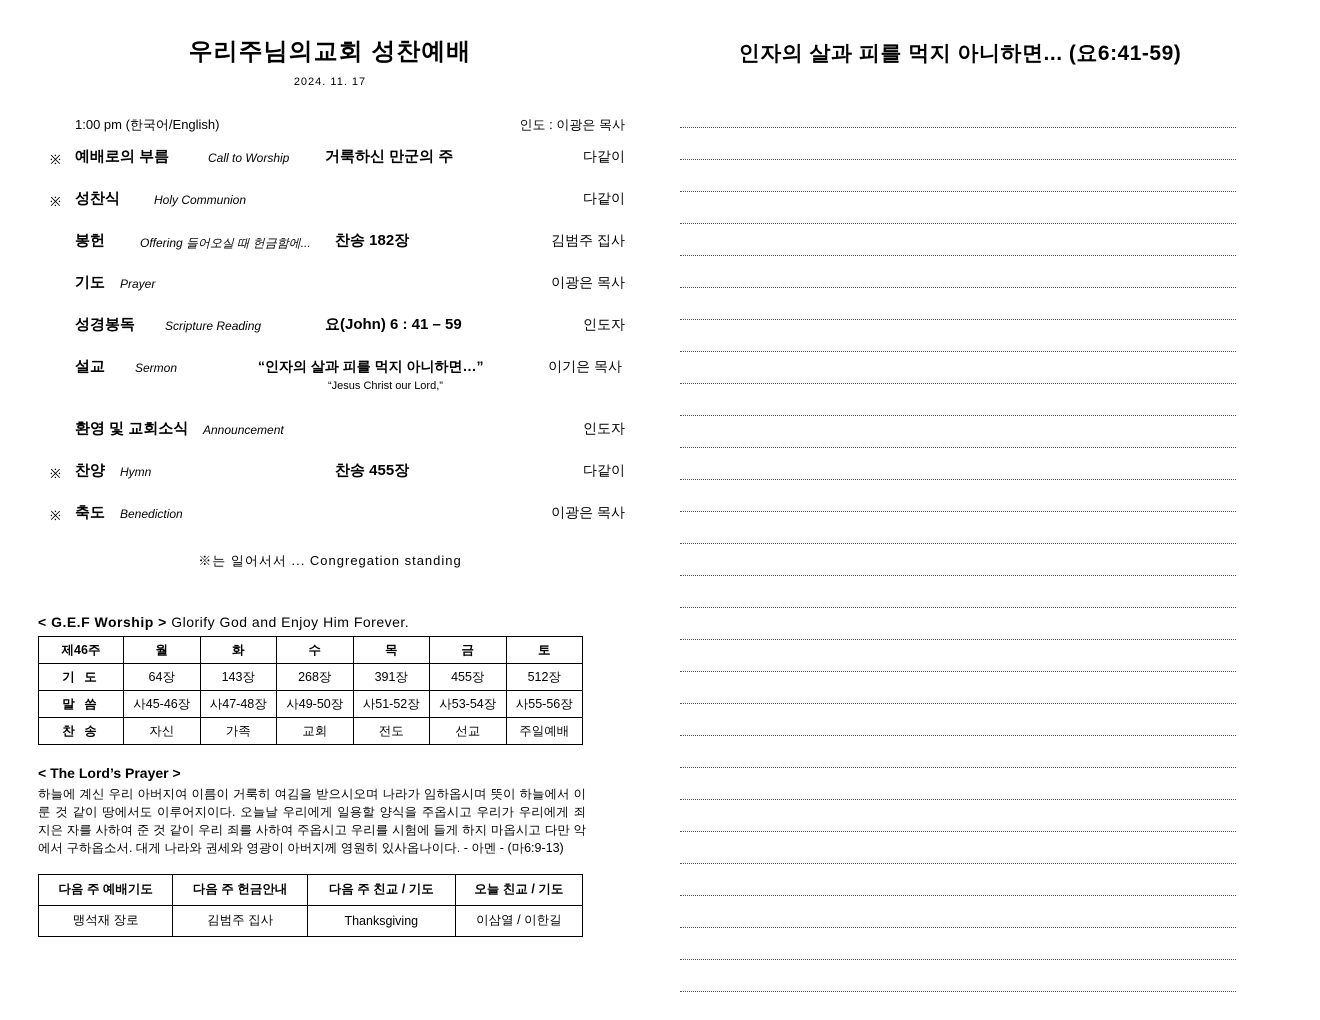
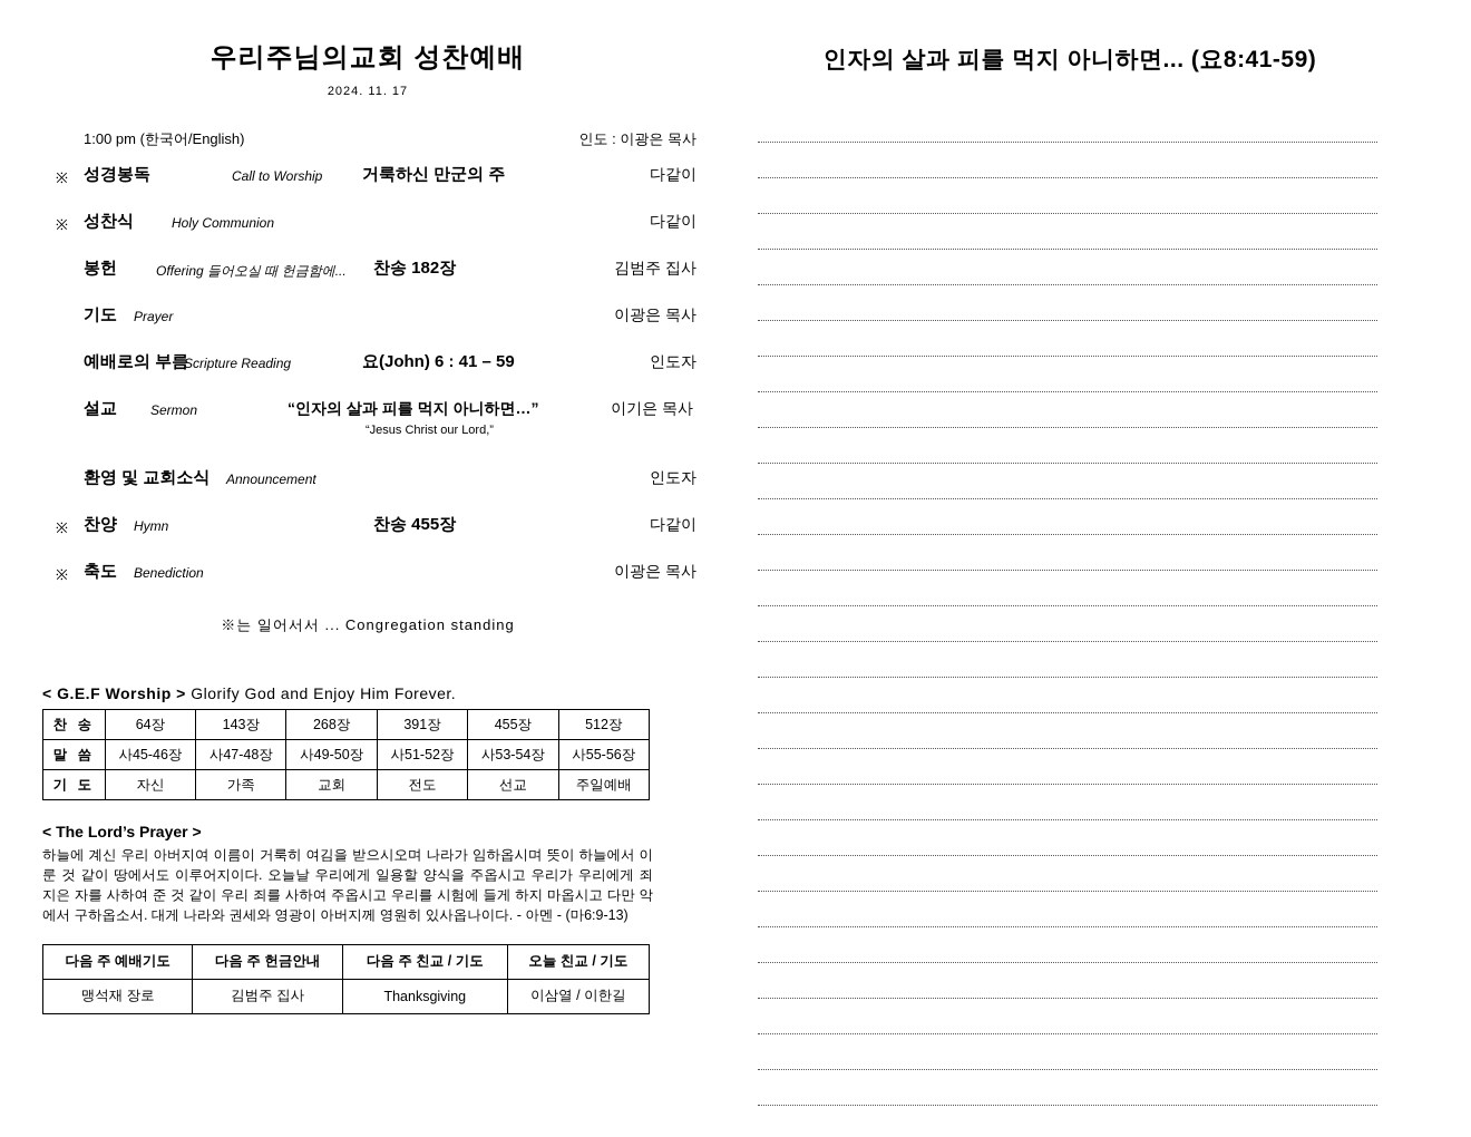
  우리주님의교회 성찬예배
  2024. 11. 17
  1:00 pm (한국어/English)
  인도 : 이광은 목사
  ※
- 예배로의 부름
+ 성경봉독
  Call to Worship
  거룩하신 만군의 주
  다같이
  ※
  성찬식
  Holy Communion
  다같이
  봉헌
  Offering 들어오실 때 헌금함에...
  찬송 182장
  김범주 집사
  기도
  Prayer
  이광은 목사
- 성경봉독
+ 예배로의 부름
  Scripture Reading
  요(John) 6 : 41 – 59
  인도자
  설교
  Sermon
  “인자의 살과 피를 먹지 아니하면…”
  “Jesus Christ our Lord,”
  이기은 목사
  환영 및 교회소식
  Announcement
  인도자
  ※
  찬양
  Hymn
  찬송 455장
  다같이
  ※
  축도
  Benediction
  이광은 목사
  ※는 일어서서 ... Congregation standing
  < G.E.F Worship > Glorify God and Enjoy Him Forever.
- 제46주	월	화	수	목	금	토
- 기 도	64장	143장	268장	391장	455장	512장
+ 찬 송	64장	143장	268장	391장	455장	512장
  말 씀	사45-46장	사47-48장	사49-50장	사51-52장	사53-54장	사55-56장
- 찬 송	자신	가족	교회	전도	선교	주일예배
+ 기 도	자신	가족	교회	전도	선교	주일예배
  < The Lord’s Prayer >
  하늘에 계신 우리 아버지여 이름이 거룩히 여김을 받으시오며 나라가 임하옵시며 뜻이 하늘에서 이룬 것 같이 땅에서도 이루어지이다. 오늘날 우리에게 일용할 양식을 주옵시고 우리가 우리에게 죄 지은 자를 사하여 준 것 같이 우리 죄를 사하여 주옵시고 우리를 시험에 들게 하지 마옵시고 다만 악에서 구하옵소서. 대게 나라와 권세와 영광이 아버지께 영원히 있사옵나이다. - 아멘 - (마6:9-13)
  다음 주 예배기도	다음 주 헌금안내	다음 주 친교 / 기도	오늘 친교 / 기도
  맹석재 장로	김범주 집사	Thanksgiving	이삼열 / 이한길
- 인자의 살과 피를 먹지 아니하면... (요6:41-59)
+ 인자의 살과 피를 먹지 아니하면... (요8:41-59)
